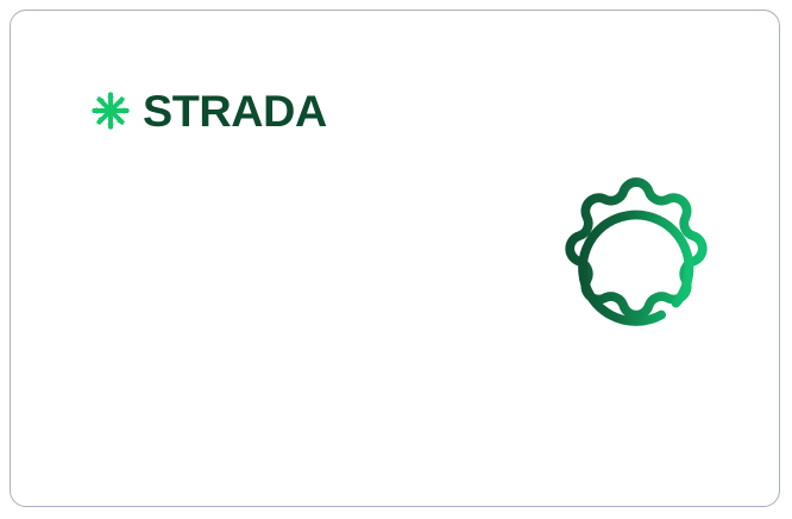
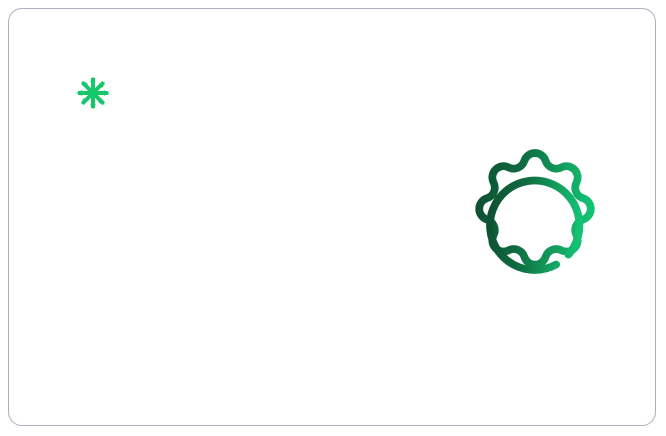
- STRADA
